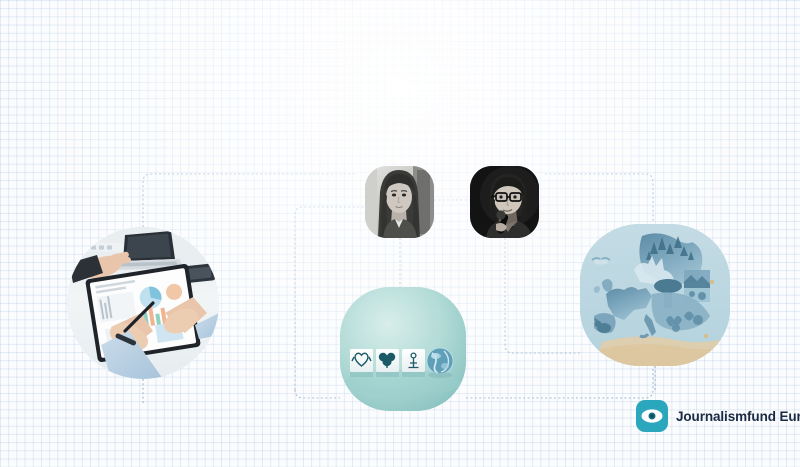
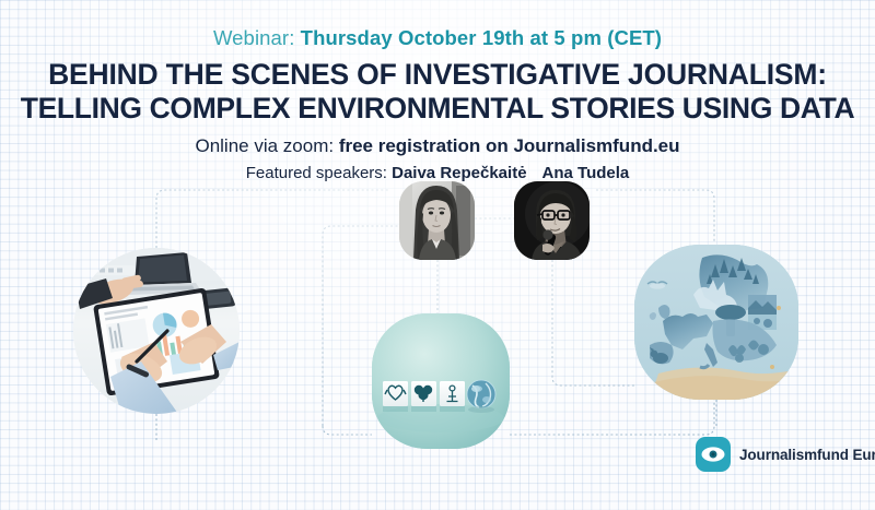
+ Webinar: Thursday October 19th at 5 pm (CET)
+ BEHIND THE SCENES OF INVESTIGATIVE JOURNALISM:
+ TELLING COMPLEX ENVIRONMENTAL STORIES USING DATA
+ Online via zoom: free registration on Journalismfund.eu
+ Featured speakers: Daiva Repečkaitė Ana Tudela
  Journalismfund Eur
